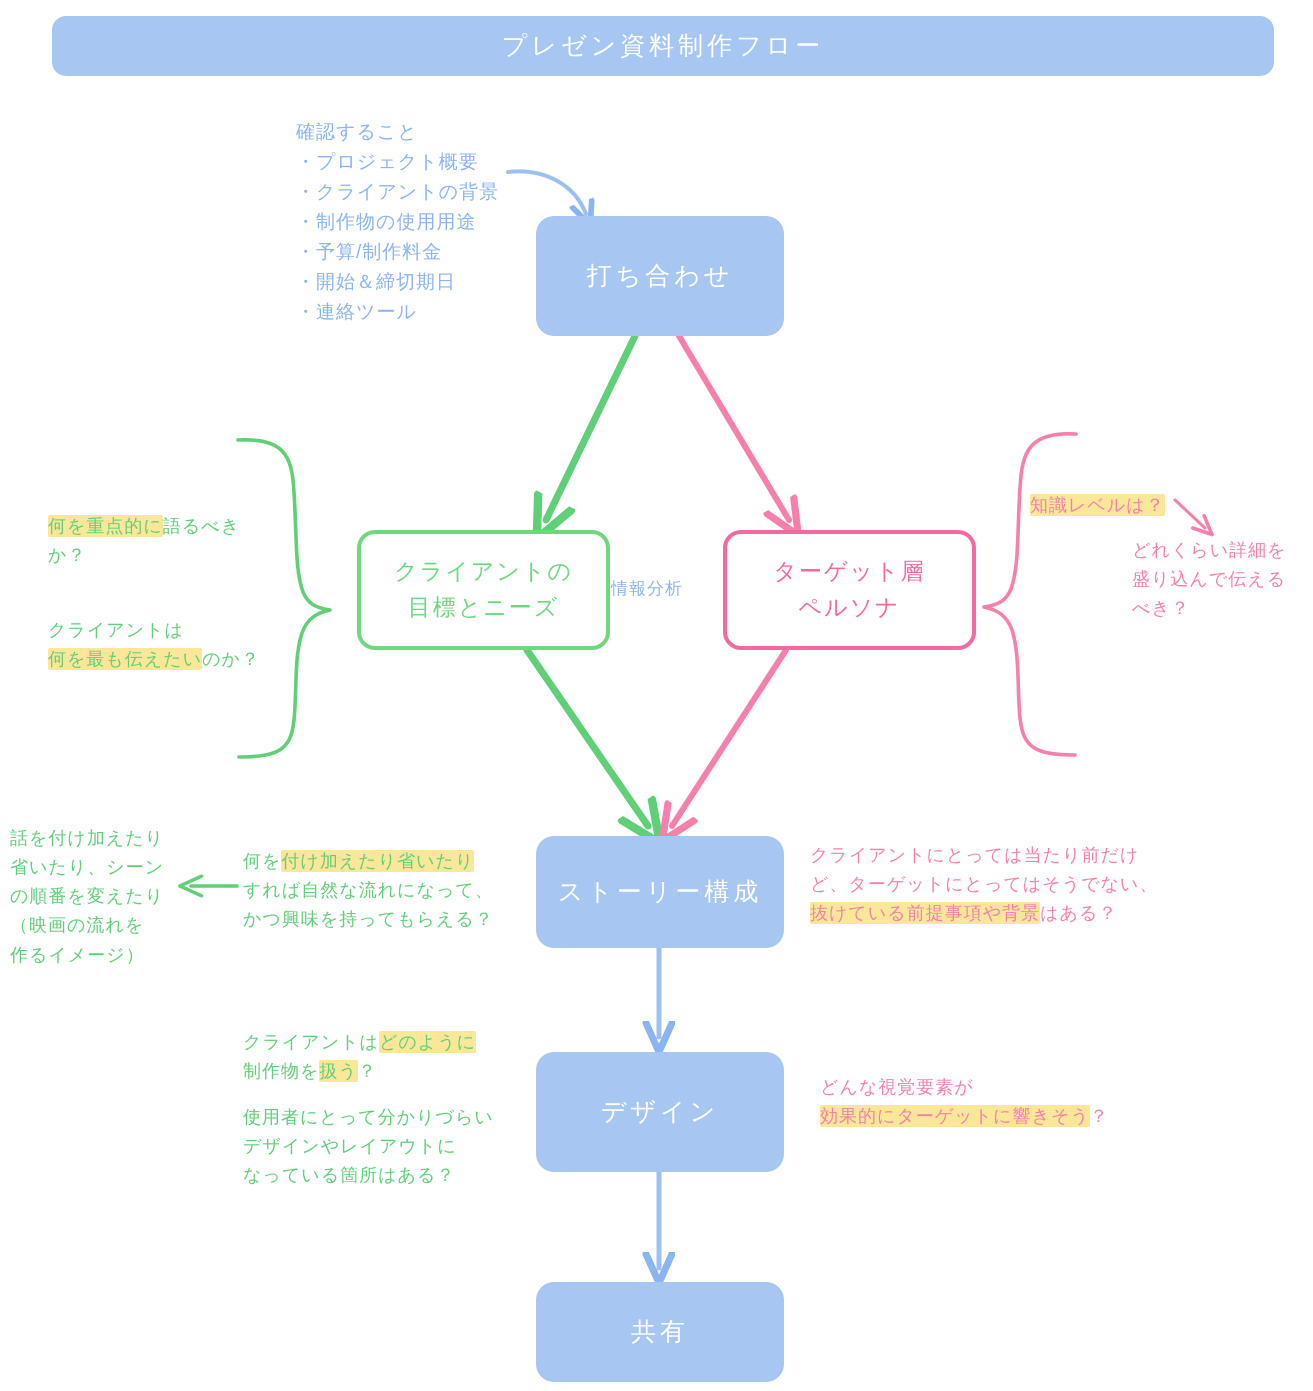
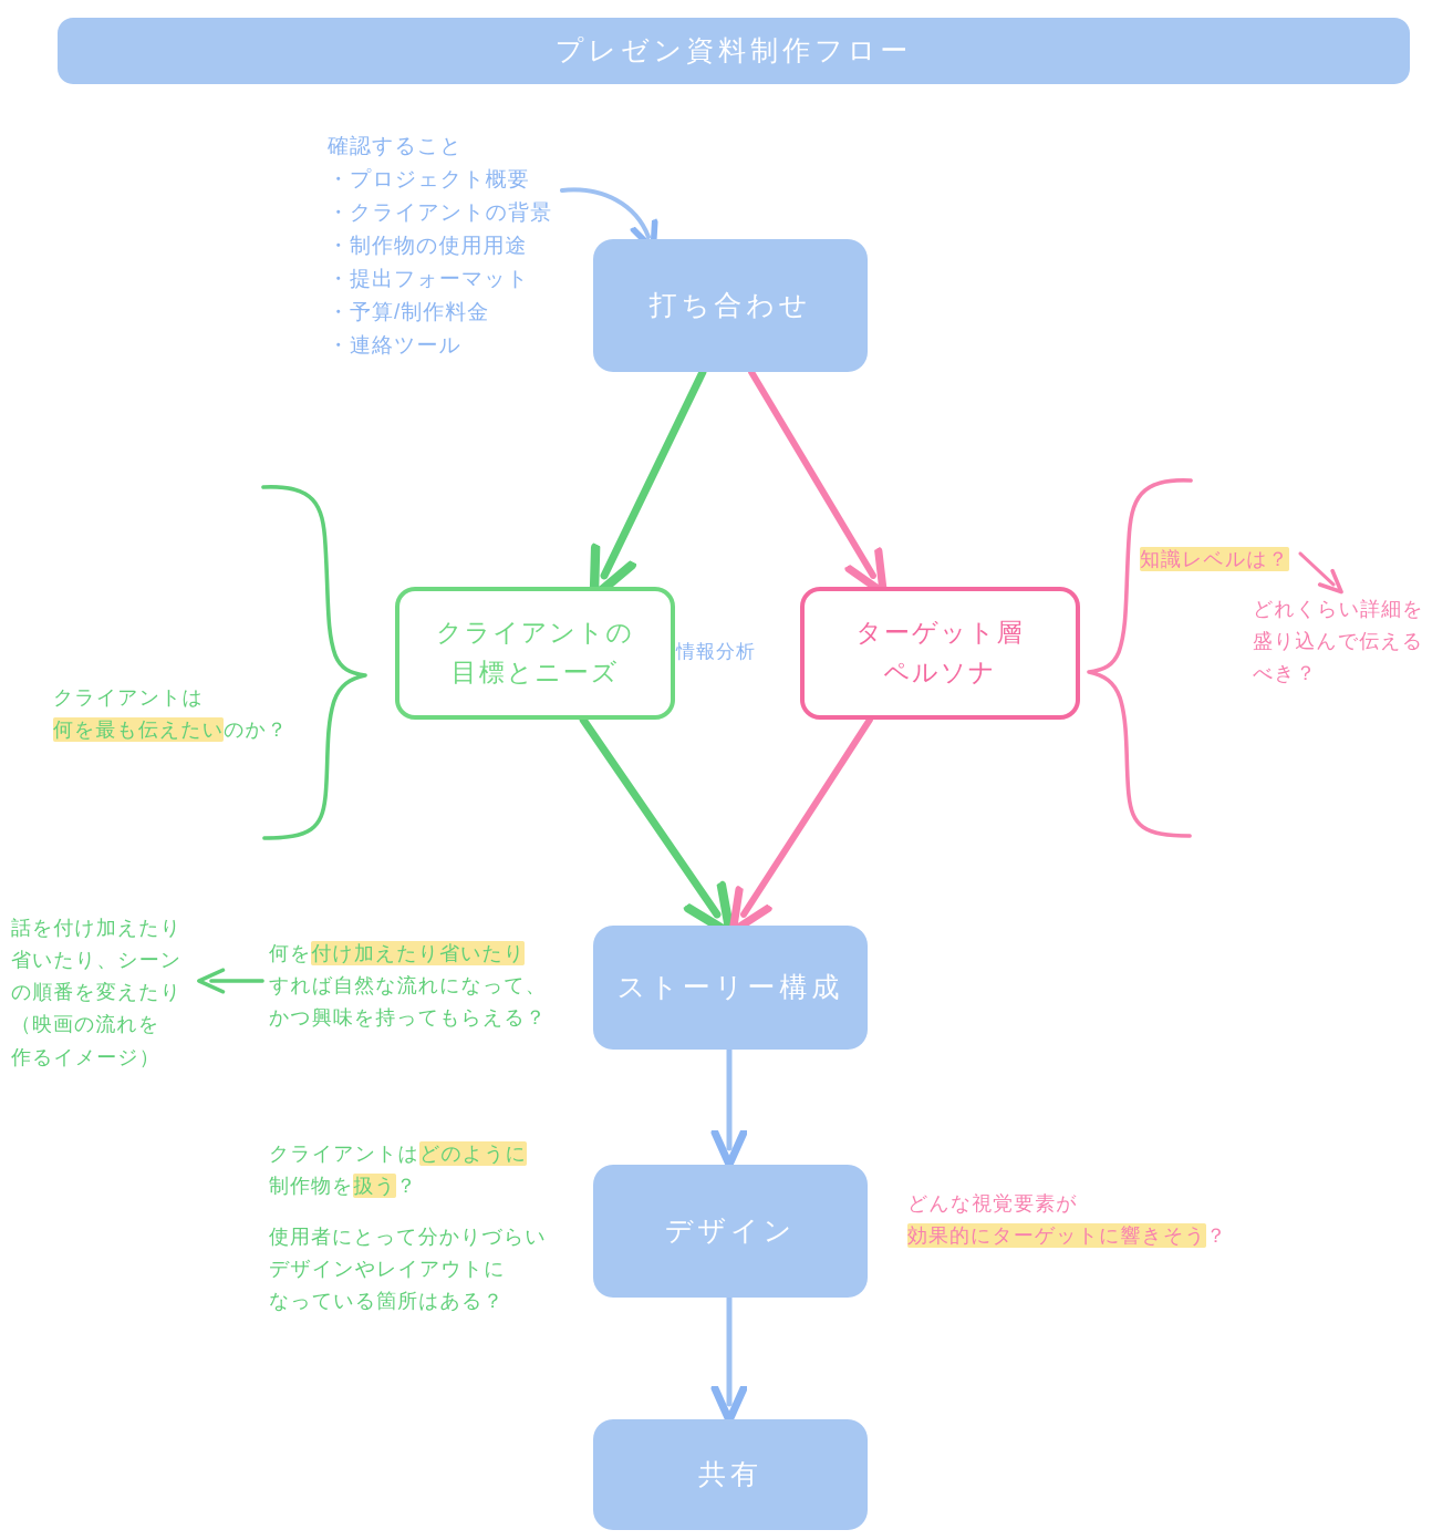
  プレゼン資料制作フロー
  確認すること
  ・プロジェクト概要
  ・クライアントの背景
  ・制作物の使用用途
+ ・提出フォーマット
  ・予算/制作料金
- ・開始＆締切期日
  ・連絡ツール
  打ち合わせ
  クライアントの
  目標とニーズ
  ターゲット層
  ペルソナ
  情報分析
  ストーリー構成
  デザイン
  共有
- 何を重点的に語るべき
- か？
  クライアントは
  何を最も伝えたいのか？
  知識レベルは？
  どれくらい詳細を
  盛り込んで伝える
  べき？
  話を付け加えたり
  省いたり、シーン
  の順番を変えたり
  （映画の流れを
  作るイメージ）
  何を付け加えたり省いたり
  すれば自然な流れになって、
  かつ興味を持ってもらえる？
- クライアントにとっては当たり前だけ
- ど、ターゲットにとってはそうでない、
- 抜けている前提事項や背景はある？
  クライアントはどのように
  制作物を扱う？
  使用者にとって分かりづらい
  デザインやレイアウトに
  なっている箇所はある？
  どんな視覚要素が
  効果的にターゲットに響きそう？
